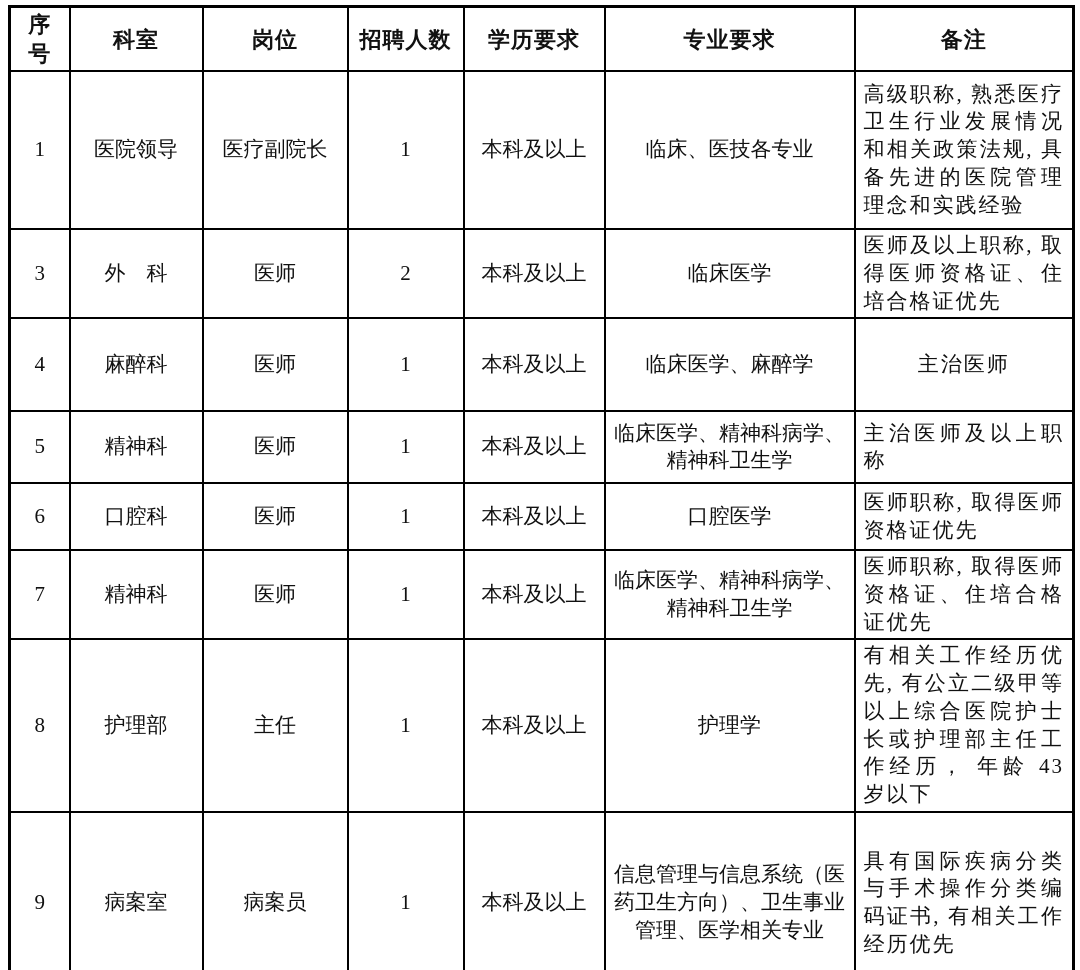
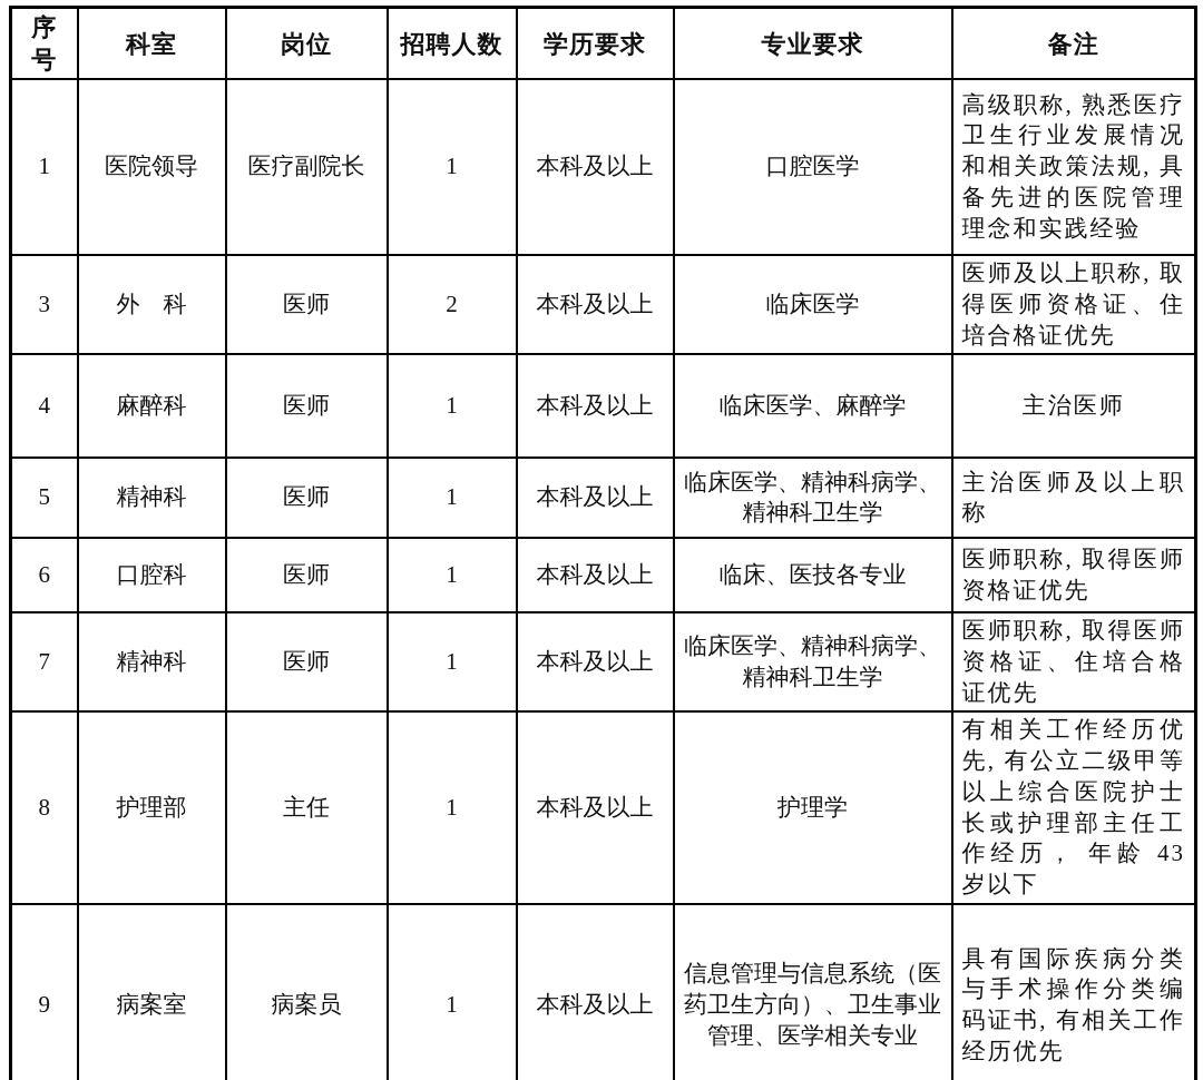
  序号	科室	岗位	招聘人数	学历要求	专业要求	备注
- 1	医院领导	医疗副院长	1	本科及以上	临床、医技各专业	高级职称, 熟悉医疗卫生行业发展情况和相关政策法规, 具备先进的医院管理理念和实践经验
+ 1	医院领导	医疗副院长	1	本科及以上	口腔医学	高级职称, 熟悉医疗卫生行业发展情况和相关政策法规, 具备先进的医院管理理念和实践经验
  3	外 科	医师	2	本科及以上	临床医学	医师及以上职称, 取得医师资格证、住培合格证优先
  4	麻醉科	医师	1	本科及以上	临床医学、麻醉学	主治医师
  5	精神科	医师	1	本科及以上	临床医学、精神科病学、精神科卫生学	主治医师及以上职称
- 6	口腔科	医师	1	本科及以上	口腔医学	医师职称, 取得医师资格证优先
+ 6	口腔科	医师	1	本科及以上	临床、医技各专业	医师职称, 取得医师资格证优先
  7	精神科	医师	1	本科及以上	临床医学、精神科病学、精神科卫生学	医师职称, 取得医师资格证、住培合格证优先
  8	护理部	主任	1	本科及以上	护理学	有相关工作经历优先, 有公立二级甲等以上综合医院护士长或护理部主任工作经历， 年龄 43 岁以下
  9	病案室	病案员	1	本科及以上	信息管理与信息系统（医药卫生方向）、卫生事业管理、医学相关专业	具有国际疾病分类与手术操作分类编码证书, 有相关工作经历优先
